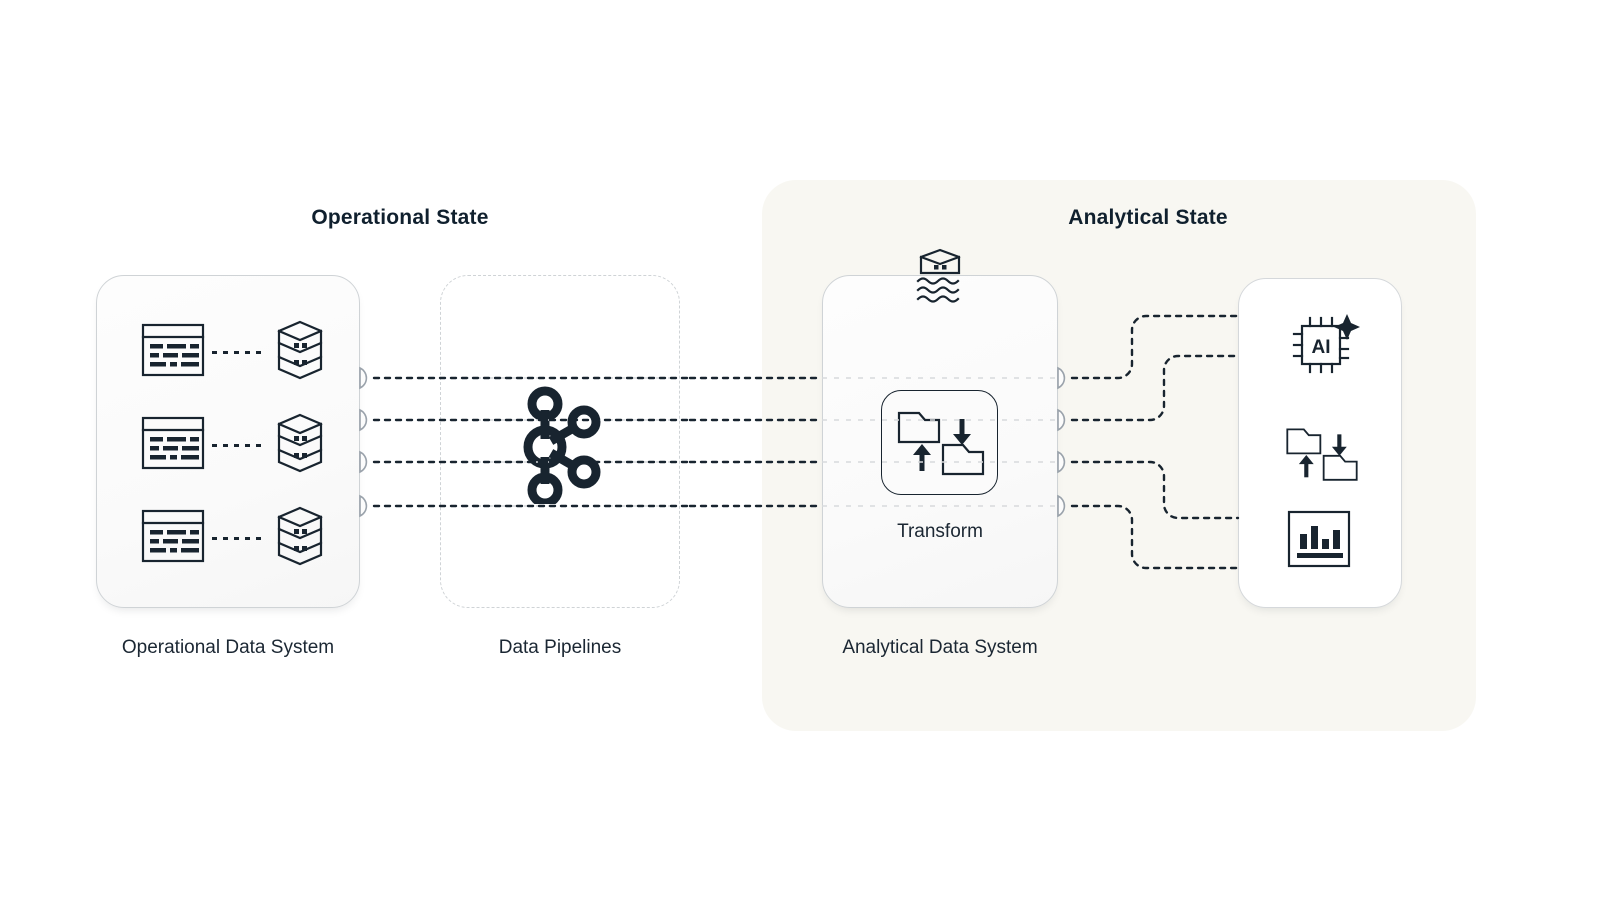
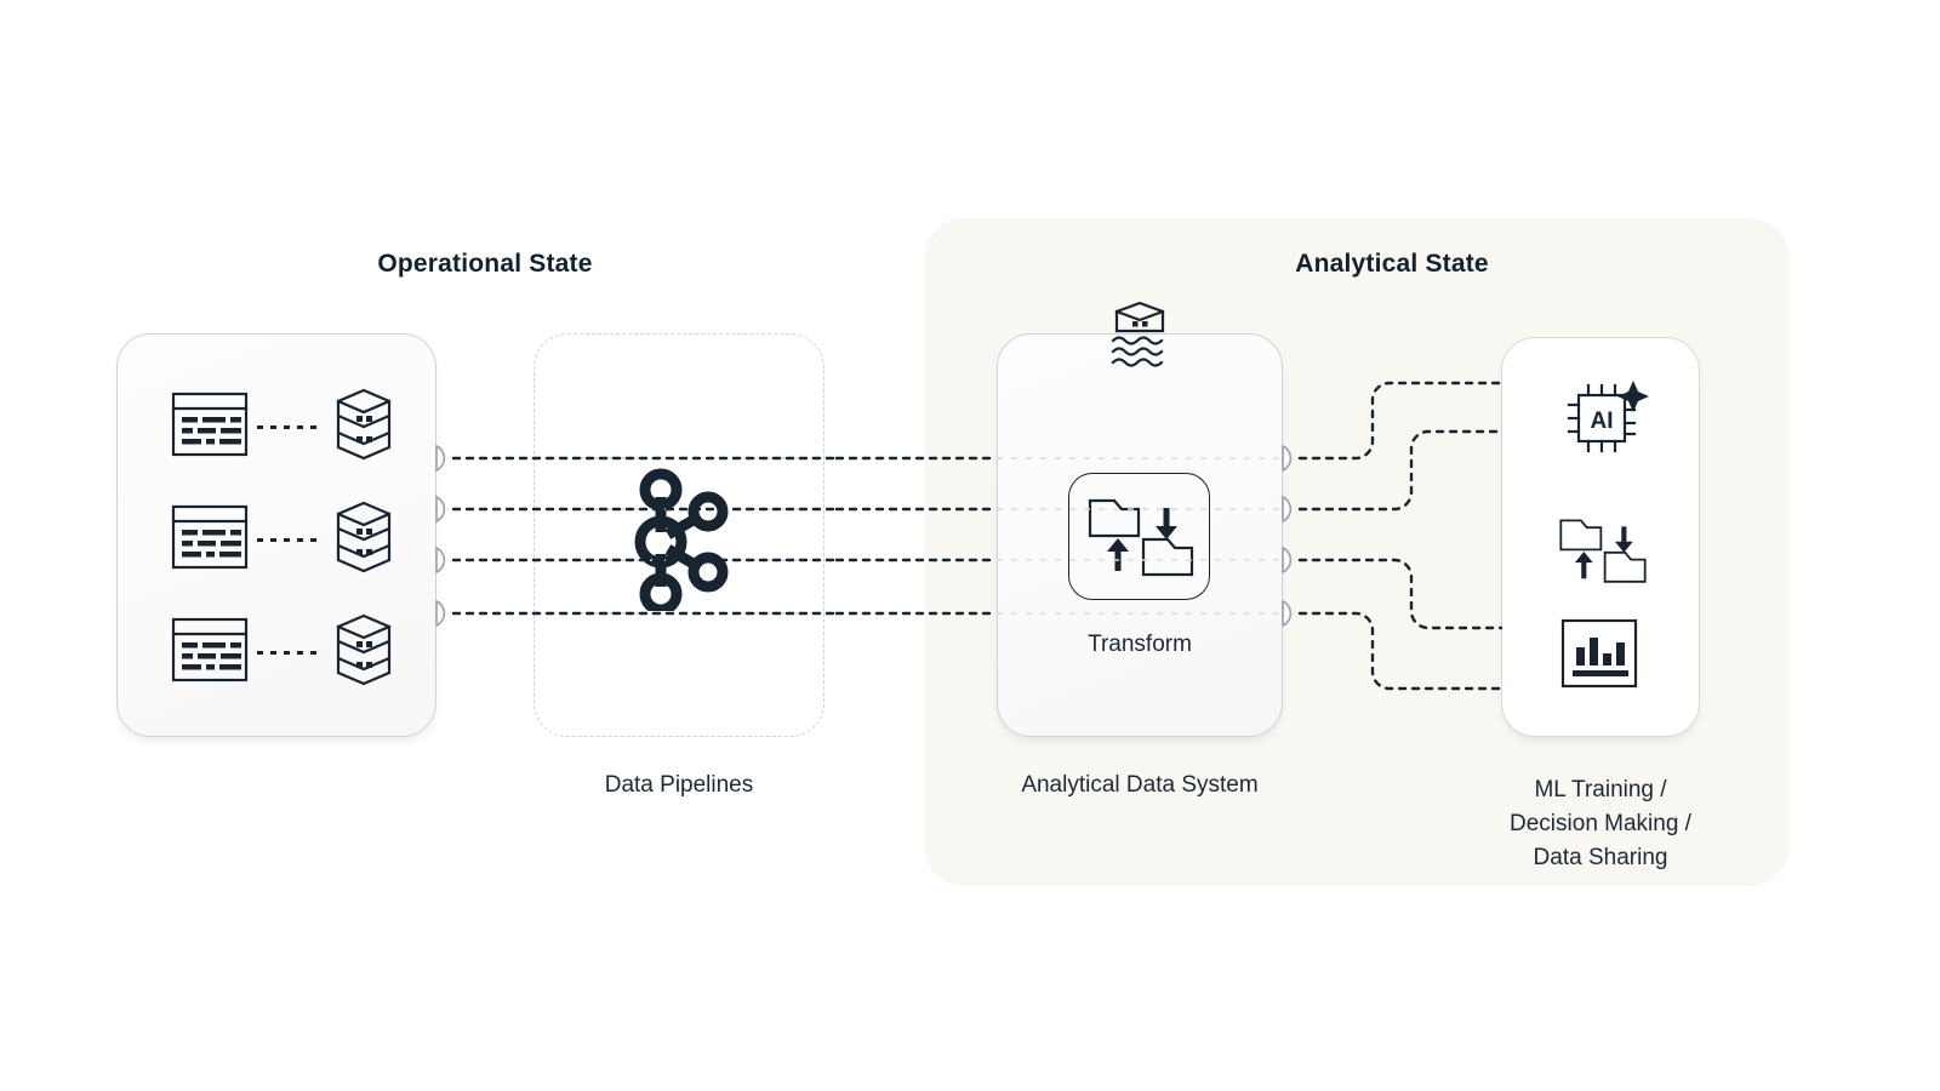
  Operational State
  Analytical State
  Transform
  AI
- Operational Data System
  Data Pipelines
  Analytical Data System
+ ML Training /
+ Decision Making /
+ Data Sharing
